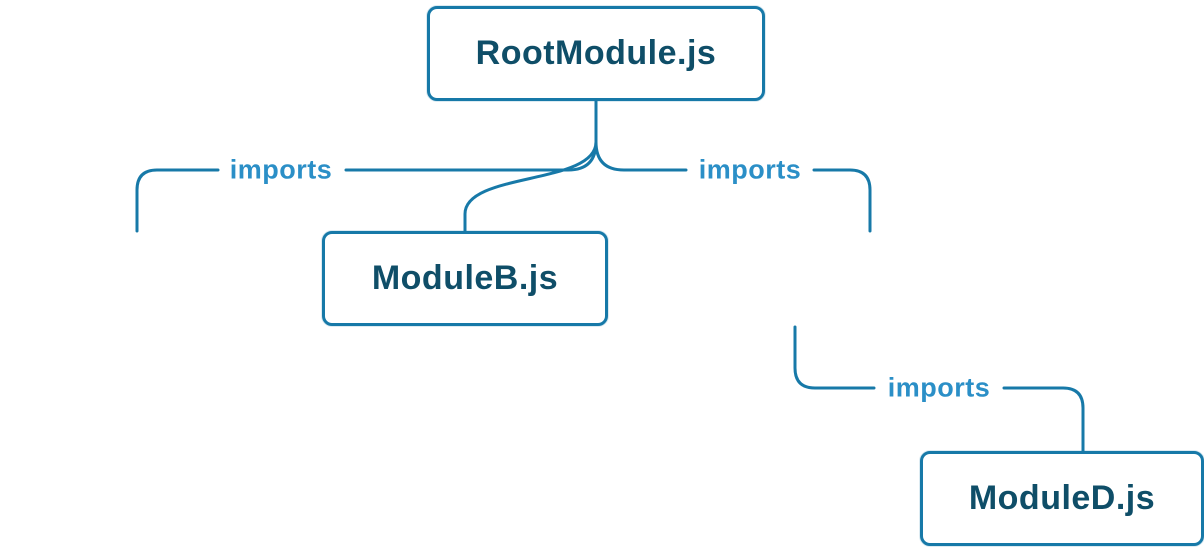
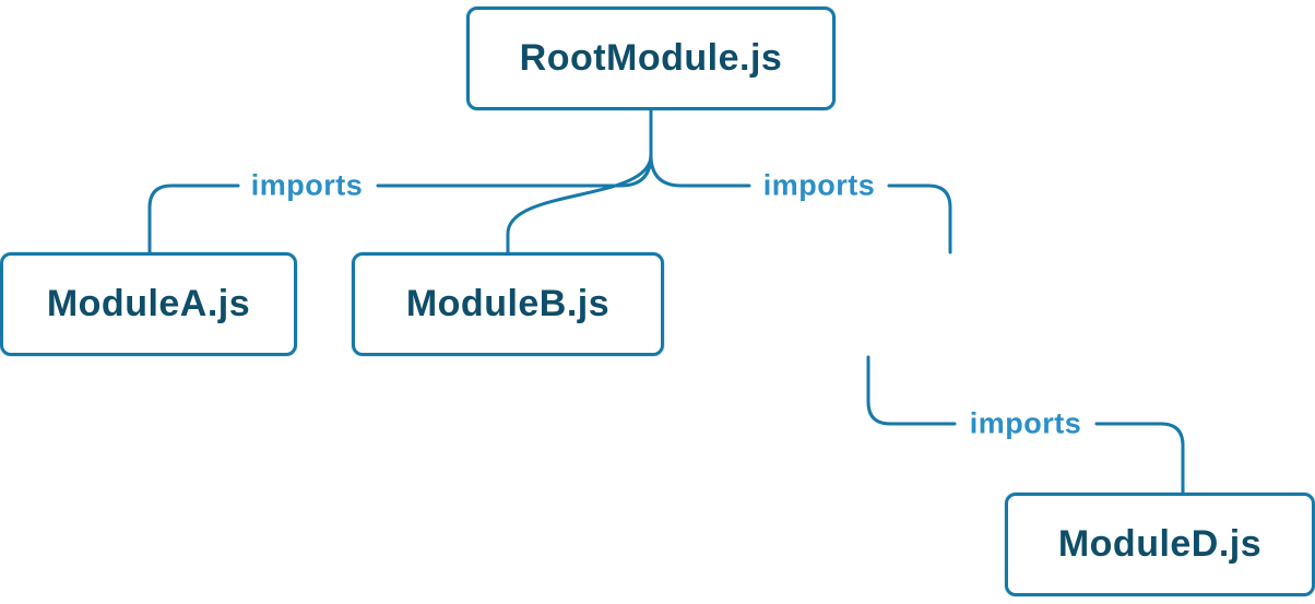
  RootModule.js
+ ModuleA.js
  ModuleB.js
  ModuleD.js
  imports
  imports
  imports
